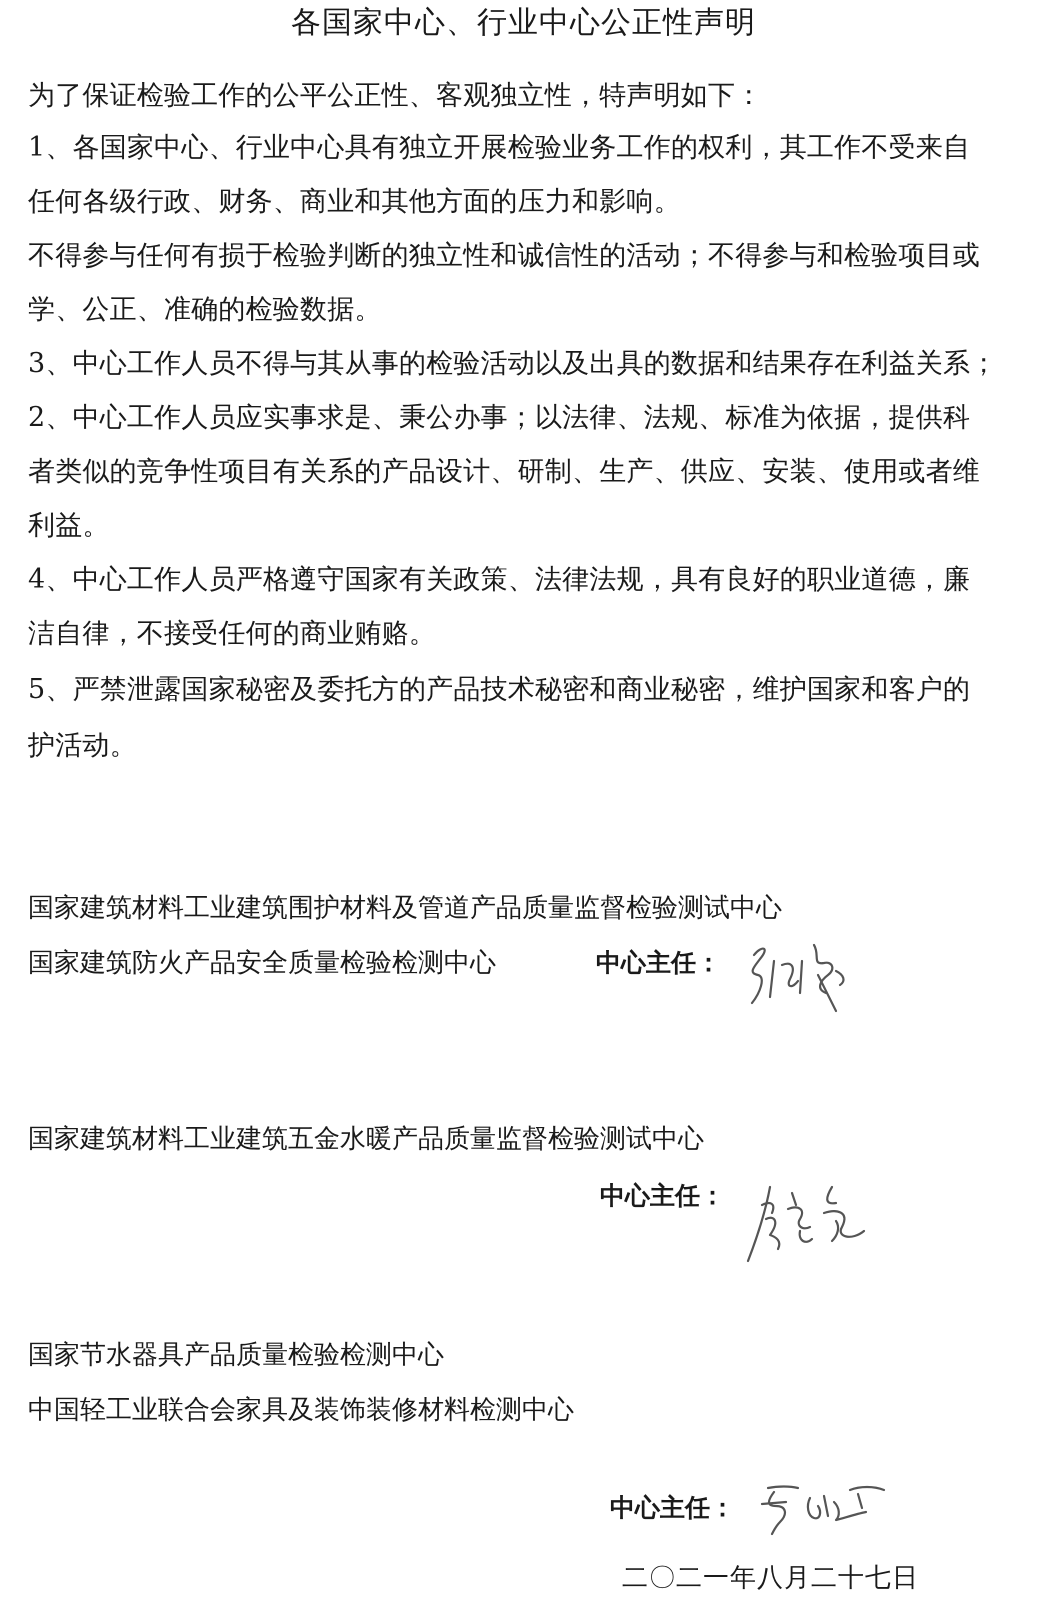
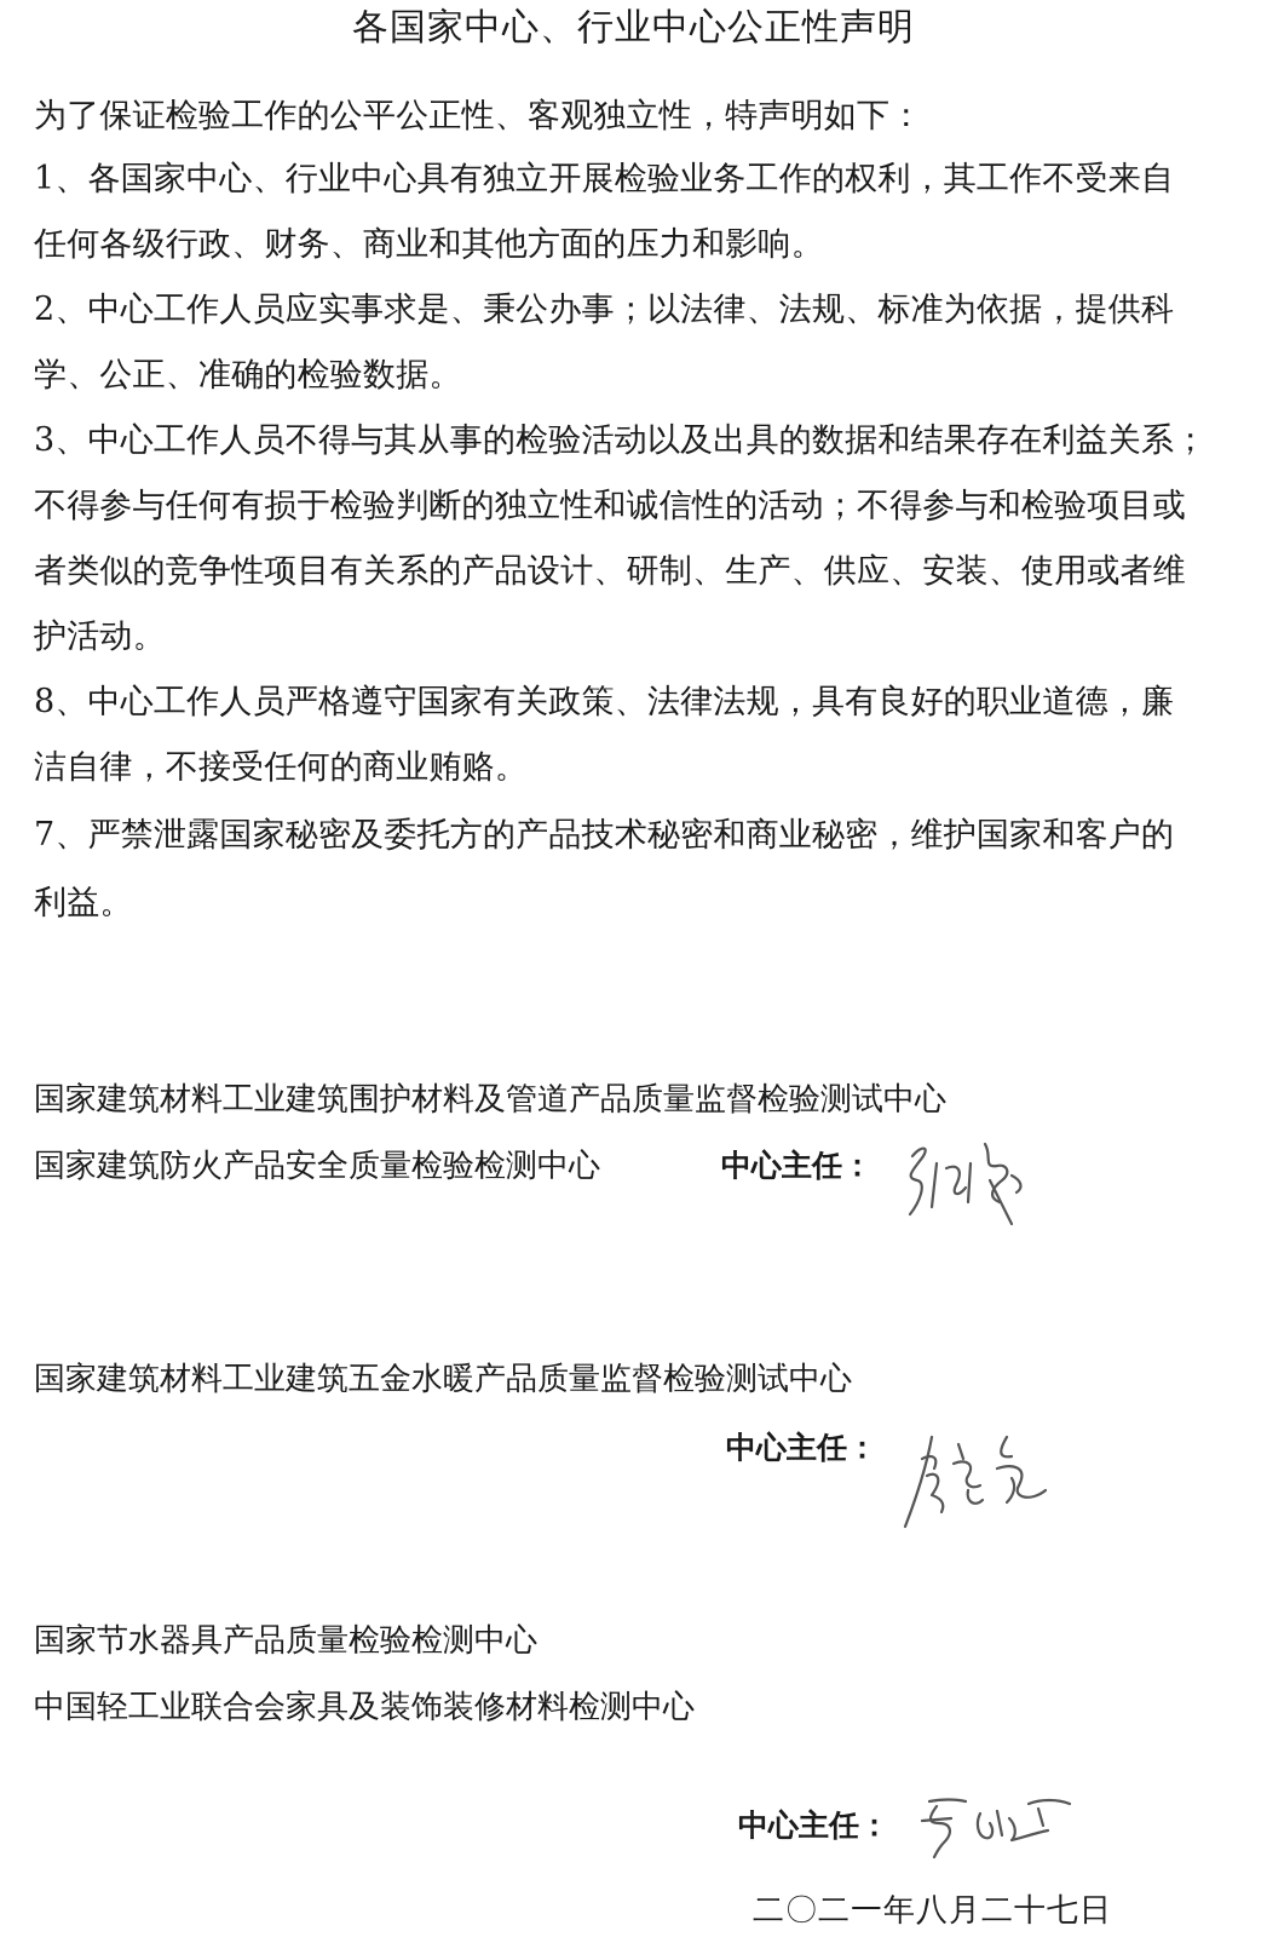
  各国家中心、行业中心公正性声明
  为了保证检验工作的公平公正性、客观独立性，特声明如下：
  1、各国家中心、行业中心具有独立开展检验业务工作的权利，其工作不受来自
  任何各级行政、财务、商业和其他方面的压力和影响。
- 不得参与任何有损于检验判断的独立性和诚信性的活动；不得参与和检验项目或
+ 2、中心工作人员应实事求是、秉公办事；以法律、法规、标准为依据，提供科
  学、公正、准确的检验数据。
  3、中心工作人员不得与其从事的检验活动以及出具的数据和结果存在利益关系；
- 2、中心工作人员应实事求是、秉公办事；以法律、法规、标准为依据，提供科
+ 不得参与任何有损于检验判断的独立性和诚信性的活动；不得参与和检验项目或
  者类似的竞争性项目有关系的产品设计、研制、生产、供应、安装、使用或者维
- 利益。
+ 护活动。
- 4、中心工作人员严格遵守国家有关政策、法律法规，具有良好的职业道德，廉
+ 8、中心工作人员严格遵守国家有关政策、法律法规，具有良好的职业道德，廉
  洁自律，不接受任何的商业贿赂。
- 5、严禁泄露国家秘密及委托方的产品技术秘密和商业秘密，维护国家和客户的
+ 7、严禁泄露国家秘密及委托方的产品技术秘密和商业秘密，维护国家和客户的
- 护活动。
+ 利益。
  国家建筑材料工业建筑围护材料及管道产品质量监督检验测试中心
  国家建筑防火产品安全质量检验检测中心
  中心主任：
  国家建筑材料工业建筑五金水暖产品质量监督检验测试中心
  中心主任：
  国家节水器具产品质量检验检测中心
  中国轻工业联合会家具及装饰装修材料检测中心
  中心主任：
  二〇二一年八月二十七日
